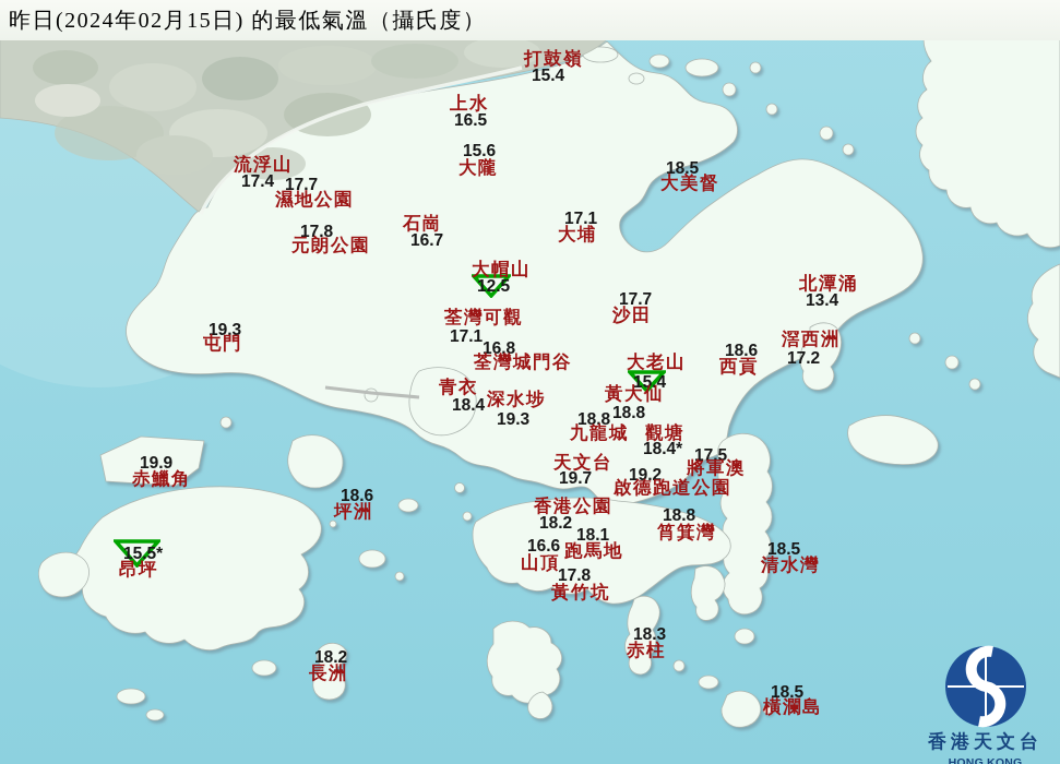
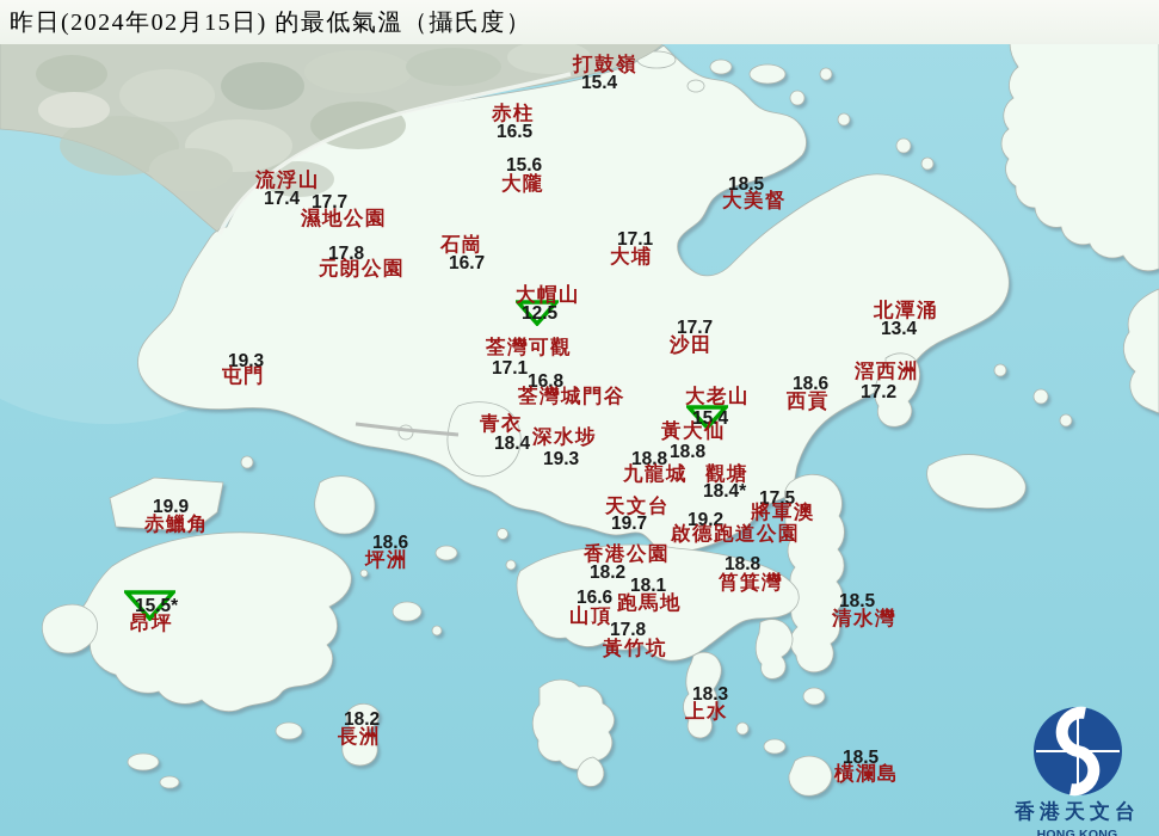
  昨日(2024年02月15日) 的最低氣溫（攝氏度）
  15.4
  打鼓嶺
  16.5
- 上水
+ 赤柱
  15.6
  大隴
  18.5
  大美督
  17.4
  流浮山
  17.7
  濕地公園
  16.7
  石崗
  17.8
  元朗公園
  17.1
  大埔
  12.5
  大帽山
  17.1
  荃灣可觀
  17.7
  沙田
  16.8
  荃灣城門谷
  15.4
  大老山
  18.6
  西貢
  13.4
  北潭涌
  17.2
  滘西洲
  19.3
  屯門
  18.4
  青衣
  19.3
  深水埗
  18.8
  黃大仙
  18.8
  九龍城
  18.4*
  觀塘
  19.7
  天文台
  17.5
  將軍澳
  19.2
  啟德跑道公園
  18.2
  香港公園
  18.1
  跑馬地
  16.6
  山頂
  17.8
  黃竹坑
  18.8
  筲箕灣
  18.5
  清水灣
  19.9
  赤鱲角
  18.6
  坪洲
  15.5*
  昂坪
  18.2
  長洲
  18.3
- 赤柱
+ 上水
  18.5
  橫瀾島
  香港天文台
